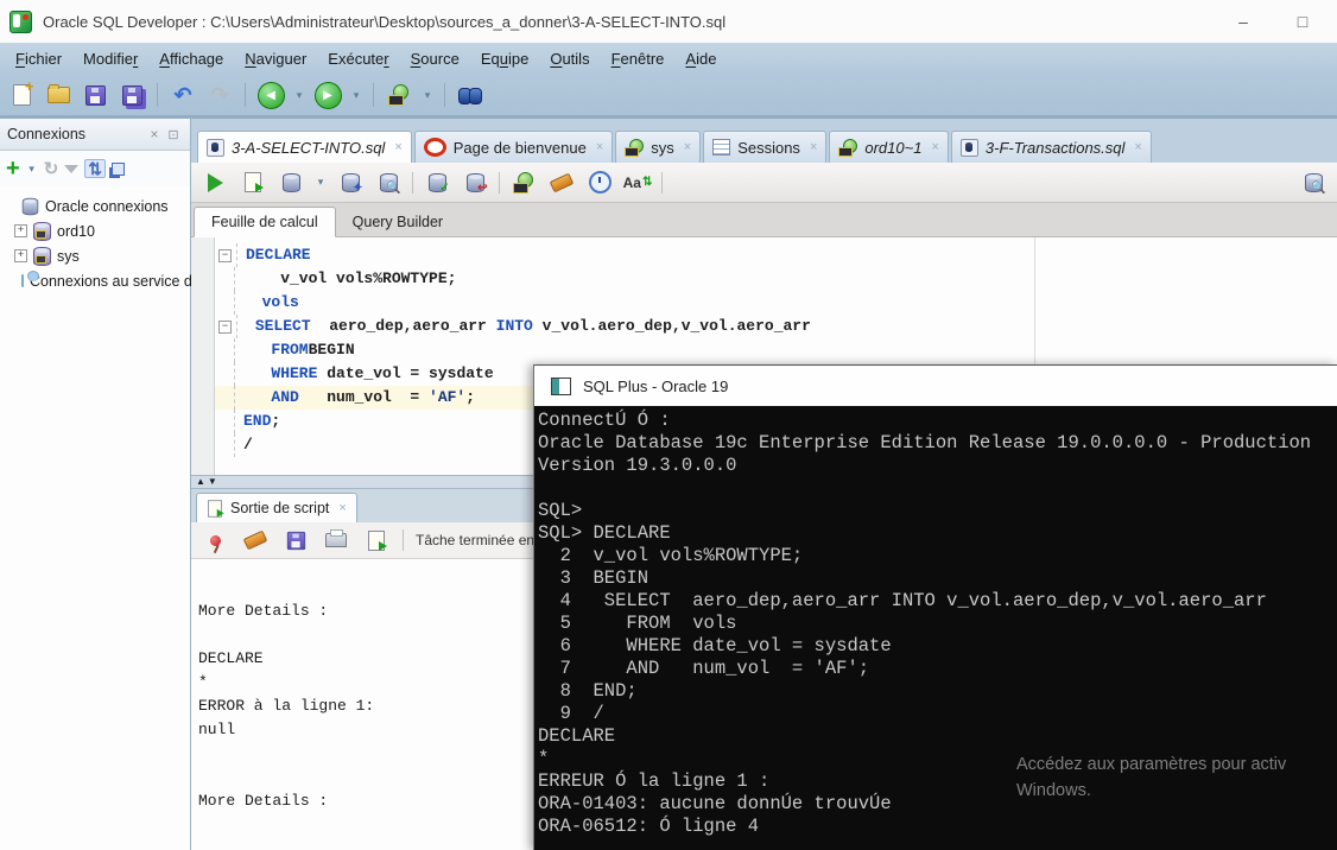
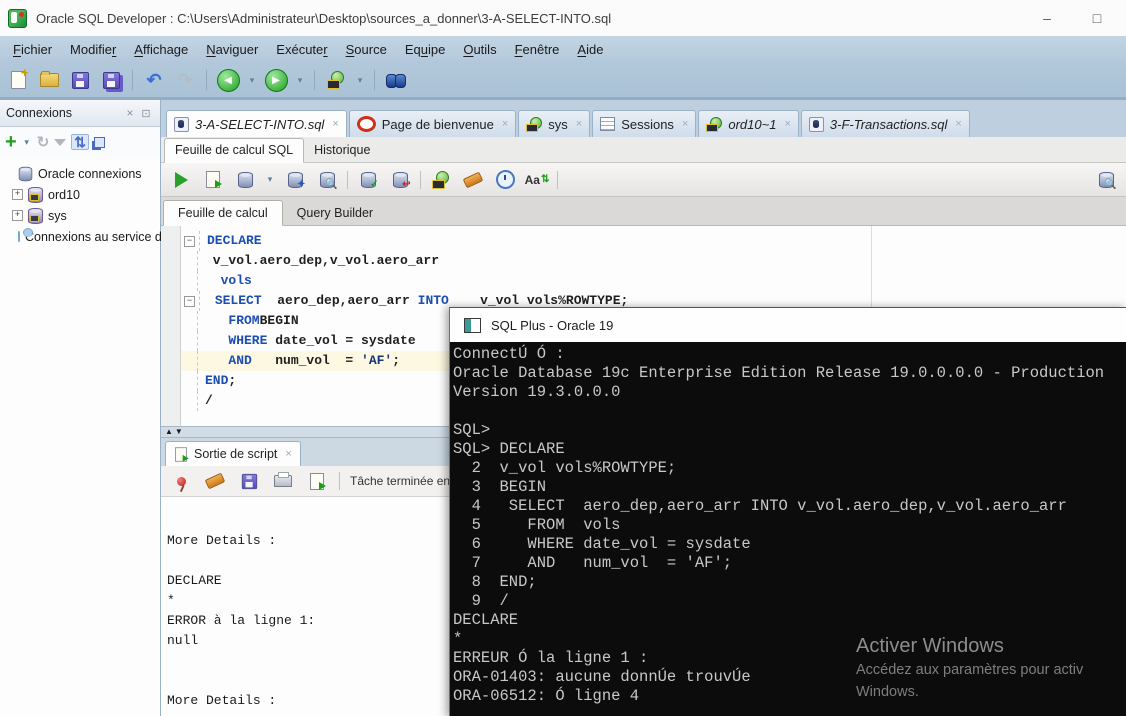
  Oracle SQL Developer : C:\Users\Administrateur\Desktop\sources_a_donner\3-A-SELECT-INTO.sql
  –
  □
  Fichier
  Modifier
  Affichage
  Naviguer
  Exécuter
  Source
  Equipe
  Outils
  Fenêtre
  Aide
  ↶
  ◀
  ▾
  ▶
  ▾
  ▾
  Connexions
  ×
  ⊡
  +
  ▾
  ↻
  ⇅
  Oracle connexions
  +
  ord10
  +
  sys
  onnexions au service d
  3-A-SELECT-INTO.sql
  ×
  Page de bienvenue
  ×
  sys
  ×
  Sessions
  ×
  ord10~1
  ×
  3-F-Transactions.sql
  ×
+ Feuille de calcul SQL
+ Historique
  ▾
  ✦
  🔍
  ✓
  ↩
  Aa
  🔍
  Feuille de calcul
  Query Builder
  −
  DECLARE
- v_vol vols%ROWTYPE;
+ v_vol.aero_dep,v_vol.aero_arr
  vols
  −
- SELECT aero_dep,aero_arr INTO v_vol.aero_dep,v_vol.aero_arr
+ SELECT aero_dep,aero_arr INTO v_vol vols%ROWTYPE;
  FROMBEGIN
  WHERE date_vol = sysdate
  AND num_vol = 'AF';
  END;
  /
  ▲
  ▼
  Sortie de script
  ×
  Tâche terminée en
  More Details :
  DECLARE
  *
  ERROR à la ligne 1:
  null
  More Details :
  SQL Plus - Oracle 19
  ConnectÚ Ó :
  Oracle Database 19c Enterprise Edition Release 19.0.0.0.0 - Production
  Version 19.3.0.0.0
  SQL>
  SQL> DECLARE
  2 v_vol vols%ROWTYPE;
  3 BEGIN
  4 SELECT aero_dep,aero_arr INTO v_vol.aero_dep,v_vol.aero_arr
  5 FROM vols
  6 WHERE date_vol = sysdate
  7 AND num_vol = 'AF';
  8 END;
  9 /
  DECLARE
  *
  ERREUR Ó la ligne 1 :
  ORA-01403: aucune donnÚe trouvÚe
  ORA-06512: Ó ligne 4
+ Activer Windows
  Accédez aux paramètres pour activ
  Windows.
